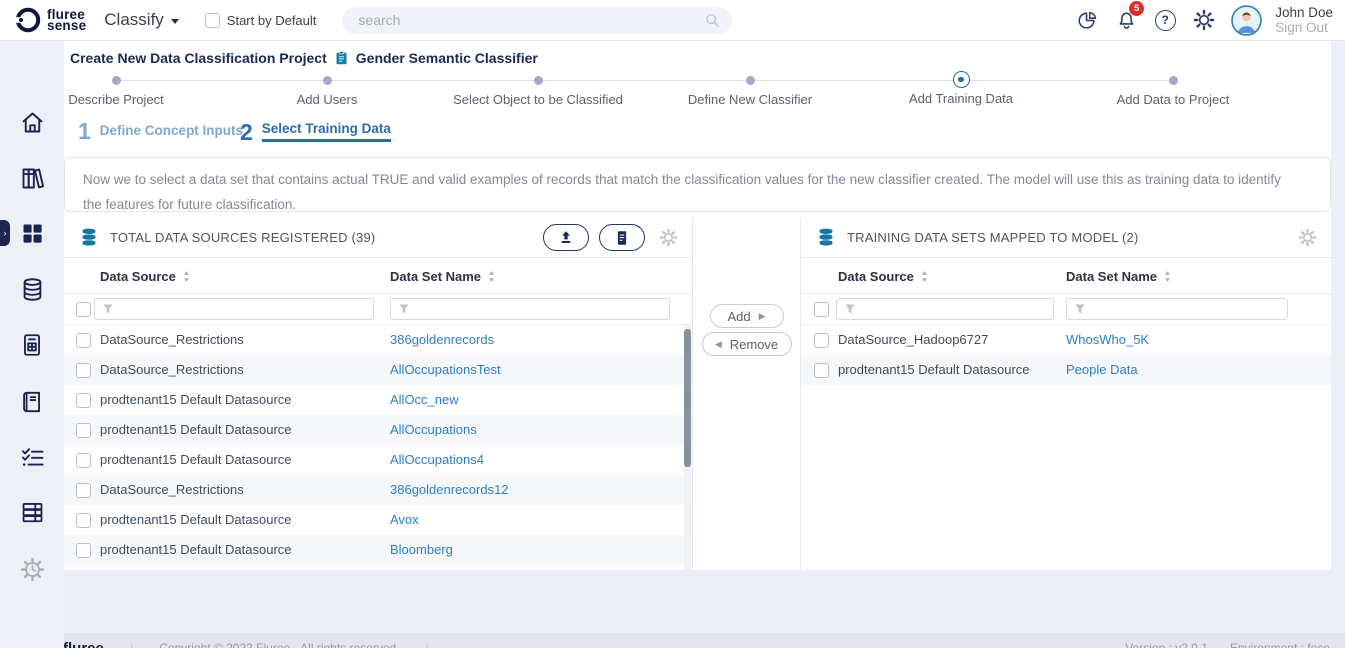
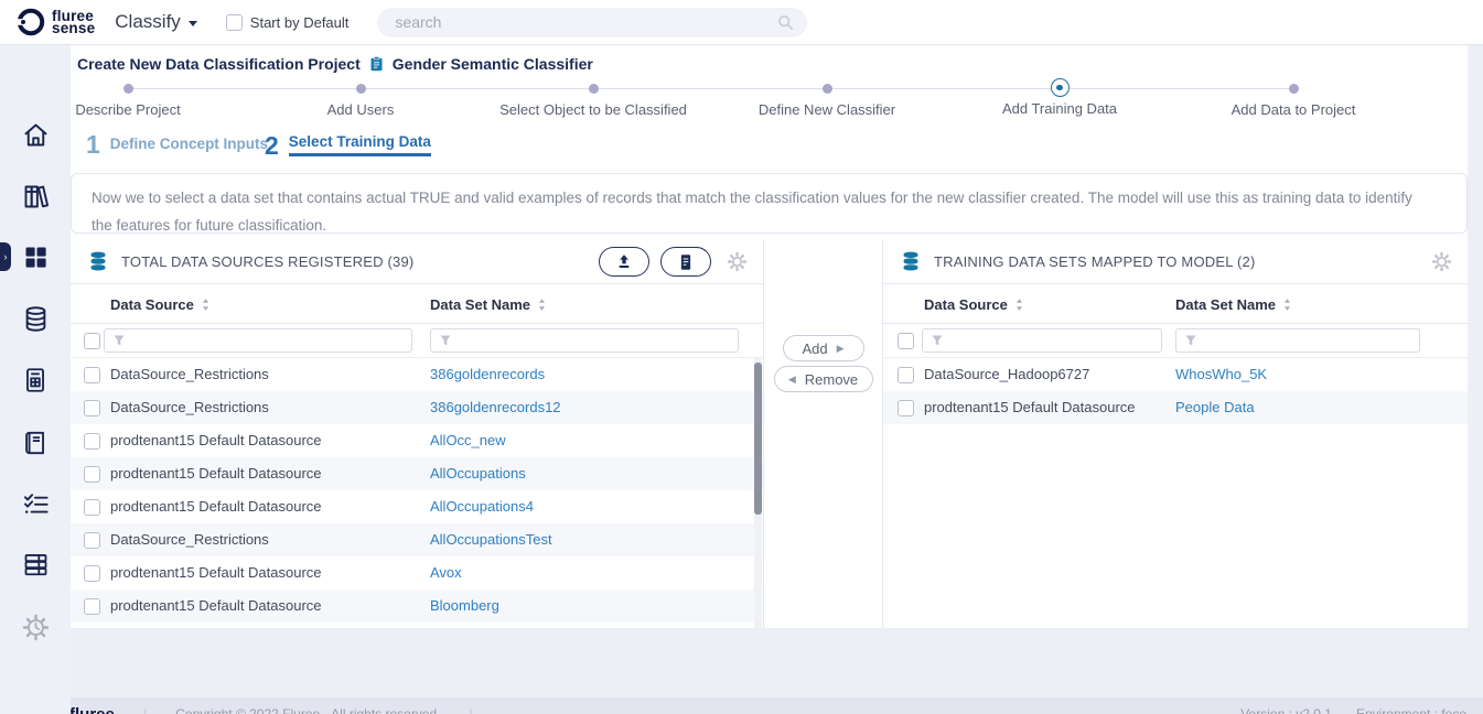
  fluree
  sense
  Classify
  Start by Default
  search
- 5
- ?
- John Doe
- Sign Out
  ›
  Create New Data Classification Project
  Gender Semantic Classifier
  Describe Project
  Add Users
  Select Object to be Classified
  Define New Classifier
  Add Training Data
  Add Data to Project
  1
  Define Concept Inputs
  2
  Select Training Data
  Now we to select a data set that contains actual TRUE and valid examples of records that match the classification values for the new classifier created. The model will use this as training data to identify the features for future classification.
  TOTAL DATA SOURCES REGISTERED (39)
  Data Source
  Data Set Name
  DataSource_Restrictions
  386goldenrecords
  DataSource_Restrictions
- AllOccupationsTest
+ 386goldenrecords12
  prodtenant15 Default Datasource
  AllOcc_new
  prodtenant15 Default Datasource
  AllOccupations
  prodtenant15 Default Datasource
  AllOccupations4
  DataSource_Restrictions
- 386goldenrecords12
+ AllOccupationsTest
  prodtenant15 Default Datasource
  Avox
  prodtenant15 Default Datasource
  Bloomberg
  Add
  ▶
  ◀
  Remove
  TRAINING DATA SETS MAPPED TO MODEL (2)
  Data Source
  Data Set Name
  DataSource_Hadoop6727
  WhosWho_5K
  prodtenant15 Default Datasource
  People Data
